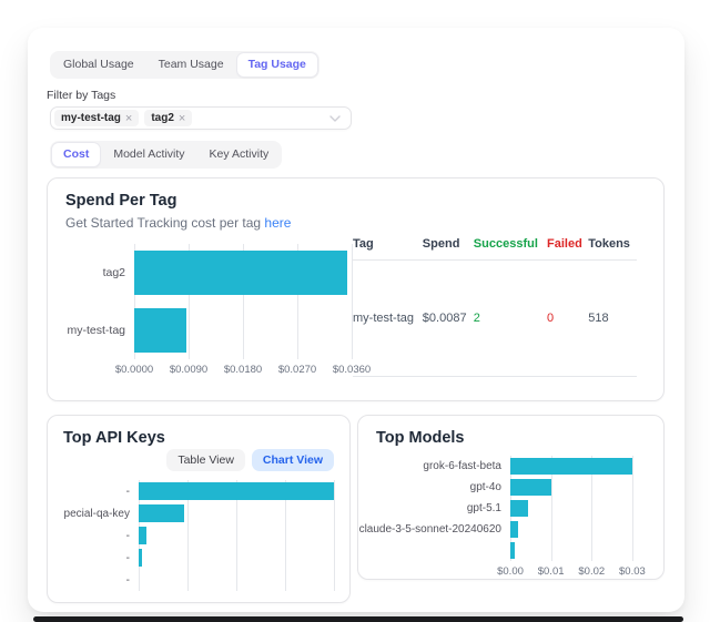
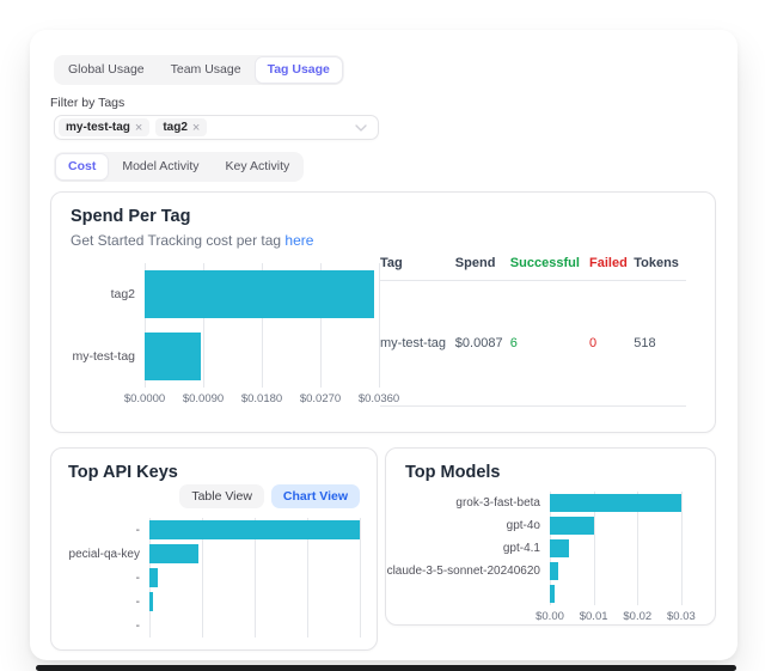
  Global Usage
  Team Usage
  Tag Usage
  Filter by Tags
  my-test-tag
  ×
  tag2
  ×
  Cost
  Model Activity
  Key Activity
  Spend Per Tag
  Get Started Tracking cost per tag here
  tag2
  my-test-tag
  $0.0000
  $0.0090
  $0.0180
  $0.0270
  $0.0360
  Tag	Spend	Successful	Failed	Tokens
- my-test-tag	$0.0087	2	0	518
+ my-test-tag	$0.0087	6	0	518
  Top API Keys
  Table View
  Chart View
  -
  pecial-qa-key
  -
  -
  -
  Top Models
- grok-6-fast-beta
+ grok-3-fast-beta
  gpt-4o
- gpt-5.1
+ gpt-4.1
  claude-3-5-sonnet-20240620
  $0.00
  $0.01
  $0.02
  $0.03
